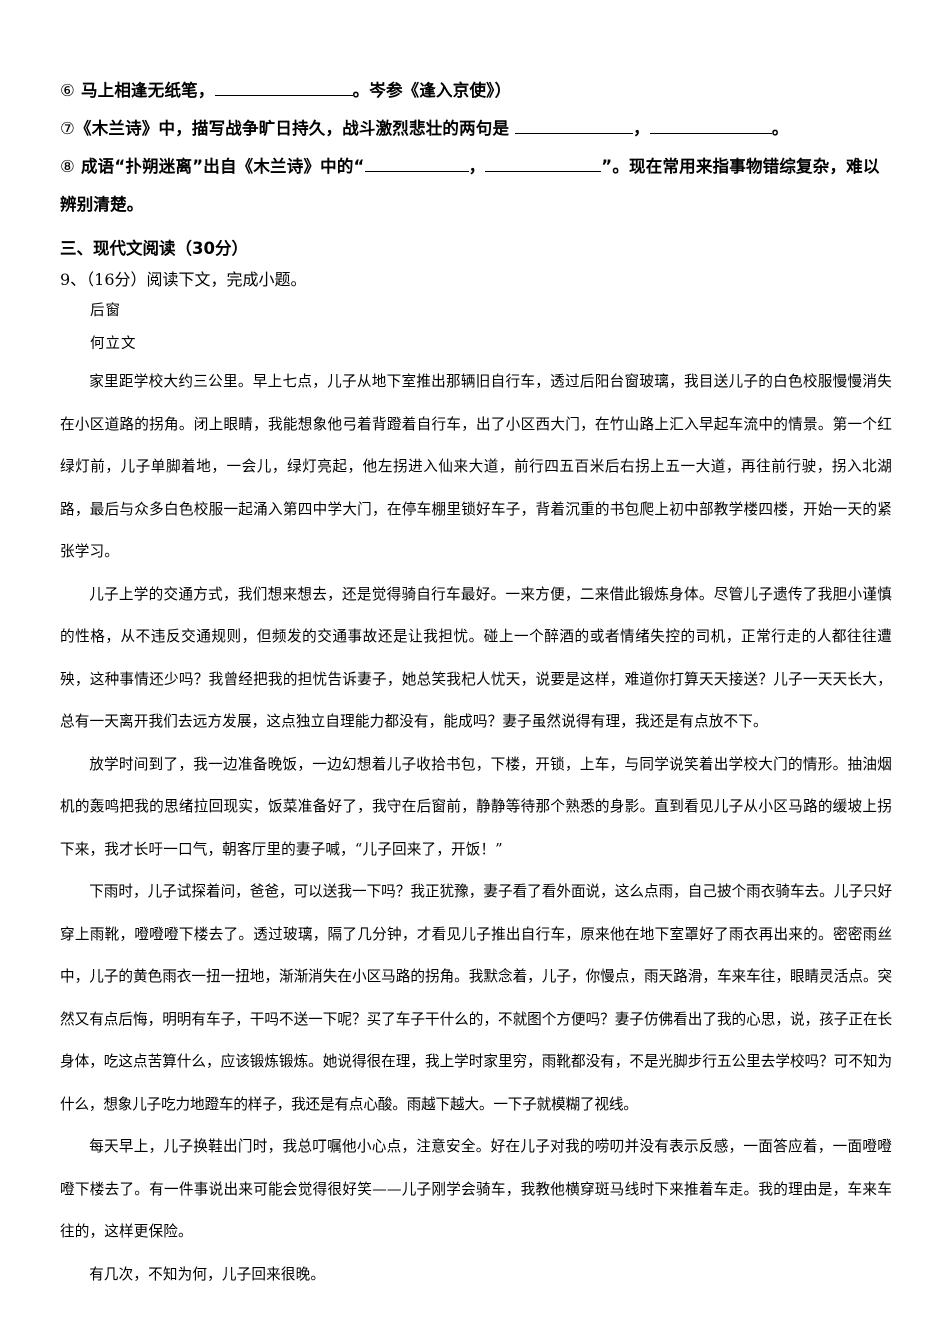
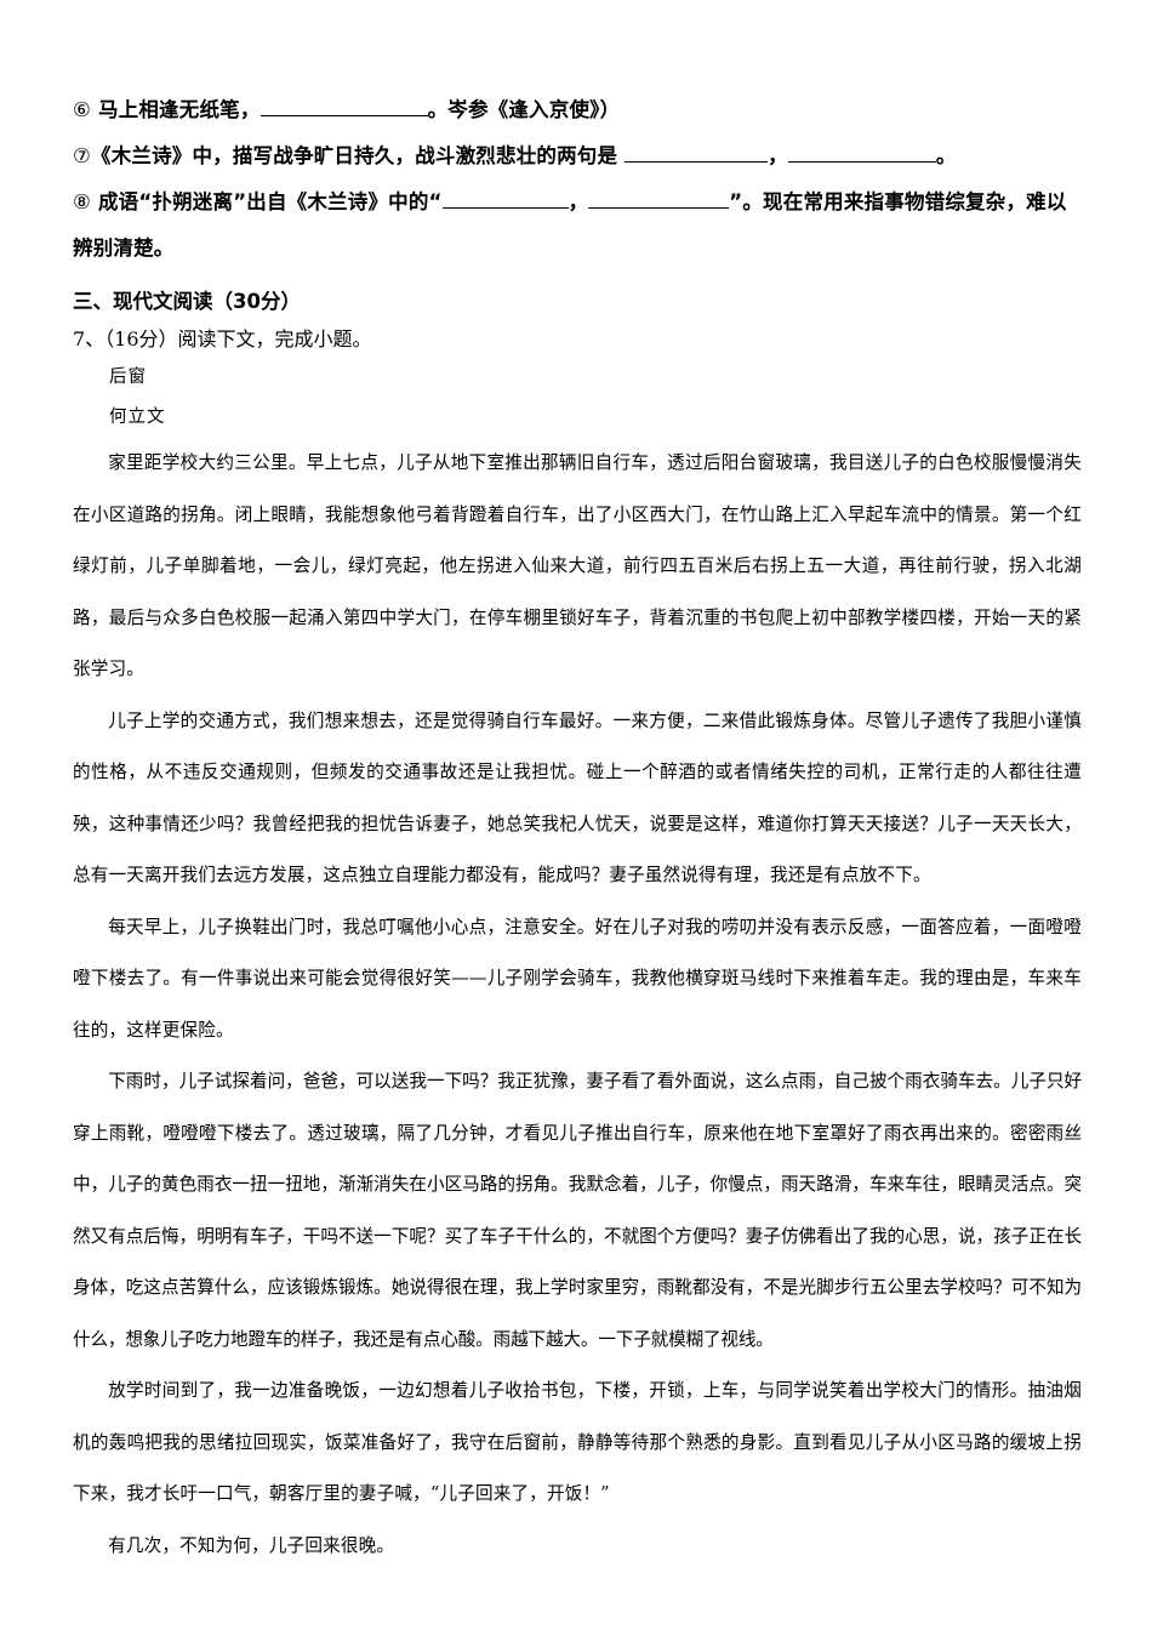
  ⑥ 马上相逢无纸笔， 。岑参《逢入京使》）
  ⑦《木兰诗》中，描写战争旷日持久，战斗激烈悲壮的两句是 ， 。
  ⑧ 成语“扑朔迷离”出自《木兰诗》中的“ ， ”。现在常用来指事物错综复杂，难以辨别清楚。
  三、现代文阅读（30分）
- 9、（16分）阅读下文，完成小题。
+ 7、（16分）阅读下文，完成小题。
  后窗
  何立文
  家里距学校大约三公里。早上七点，儿子从地下室推出那辆旧自行车，透过后阳台窗玻璃，我目送儿子的白色校服慢慢消失在小区道路的拐角。闭上眼睛，我能想象他弓着背蹬着自行车，出了小区西大门，在竹山路上汇入早起车流中的情景。第一个红绿灯前，儿子单脚着地，一会儿，绿灯亮起，他左拐进入仙来大道，前行四五百米后右拐上五一大道，再往前行驶，拐入北湖路，最后与众多白色校服一起涌入第四中学大门，在停车棚里锁好车子，背着沉重的书包爬上初中部教学楼四楼，开始一天的紧张学习。
  儿子上学的交通方式，我们想来想去，还是觉得骑自行车最好。一来方便，二来借此锻炼身体。尽管儿子遗传了我胆小谨慎的性格，从不违反交通规则，但频发的交通事故还是让我担忧。碰上一个醉酒的或者情绪失控的司机，正常行走的人都往往遭殃，这种事情还少吗？我曾经把我的担忧告诉妻子，她总笑我杞人忧天，说要是这样，难道你打算天天接送？儿子一天天长大，总有一天离开我们去远方发展，这点独立自理能力都没有，能成吗？妻子虽然说得有理，我还是有点放不下。
- 放学时间到了，我一边准备晚饭，一边幻想着儿子收拾书包，下楼，开锁，上车，与同学说笑着出学校大门的情形。抽油烟机的轰鸣把我的思绪拉回现实，饭菜准备好了，我守在后窗前，静静等待那个熟悉的身影。直到看见儿子从小区马路的缓坡上拐下来，我才长吁一口气，朝客厅里的妻子喊，“儿子回来了，开饭！”
+ 每天早上，儿子换鞋出门时，我总叮嘱他小心点，注意安全。好在儿子对我的唠叨并没有表示反感，一面答应着，一面噔噔噔下楼去了。有一件事说出来可能会觉得很好笑——儿子刚学会骑车，我教他横穿斑马线时下来推着车走。我的理由是，车来车往的，这样更保险。
  下雨时，儿子试探着问，爸爸，可以送我一下吗？我正犹豫，妻子看了看外面说，这么点雨，自己披个雨衣骑车去。儿子只好穿上雨靴，噔噔噔下楼去了。透过玻璃，隔了几分钟，才看见儿子推出自行车，原来他在地下室罩好了雨衣再出来的。密密雨丝中，儿子的黄色雨衣一扭一扭地，渐渐消失在小区马路的拐角。我默念着，儿子，你慢点，雨天路滑，车来车往，眼睛灵活点。突然又有点后悔，明明有车子，干吗不送一下呢？买了车子干什么的，不就图个方便吗？妻子仿佛看出了我的心思，说，孩子正在长身体，吃这点苦算什么，应该锻炼锻炼。她说得很在理，我上学时家里穷，雨靴都没有，不是光脚步行五公里去学校吗？可不知为什么，想象儿子吃力地蹬车的样子，我还是有点心酸。雨越下越大。一下子就模糊了视线。
- 每天早上，儿子换鞋出门时，我总叮嘱他小心点，注意安全。好在儿子对我的唠叨并没有表示反感，一面答应着，一面噔噔噔下楼去了。有一件事说出来可能会觉得很好笑——儿子刚学会骑车，我教他横穿斑马线时下来推着车走。我的理由是，车来车往的，这样更保险。
+ 放学时间到了，我一边准备晚饭，一边幻想着儿子收拾书包，下楼，开锁，上车，与同学说笑着出学校大门的情形。抽油烟机的轰鸣把我的思绪拉回现实，饭菜准备好了，我守在后窗前，静静等待那个熟悉的身影。直到看见儿子从小区马路的缓坡上拐下来，我才长吁一口气，朝客厅里的妻子喊，“儿子回来了，开饭！”
  有几次，不知为何，儿子回来很晚。
